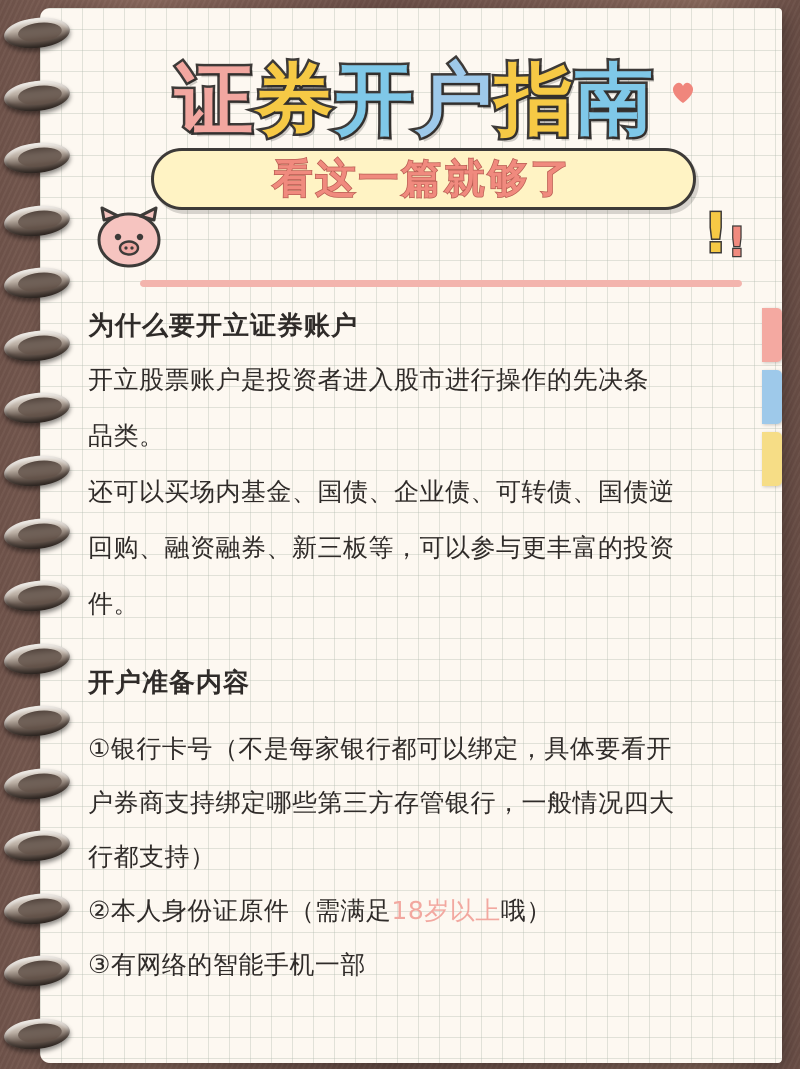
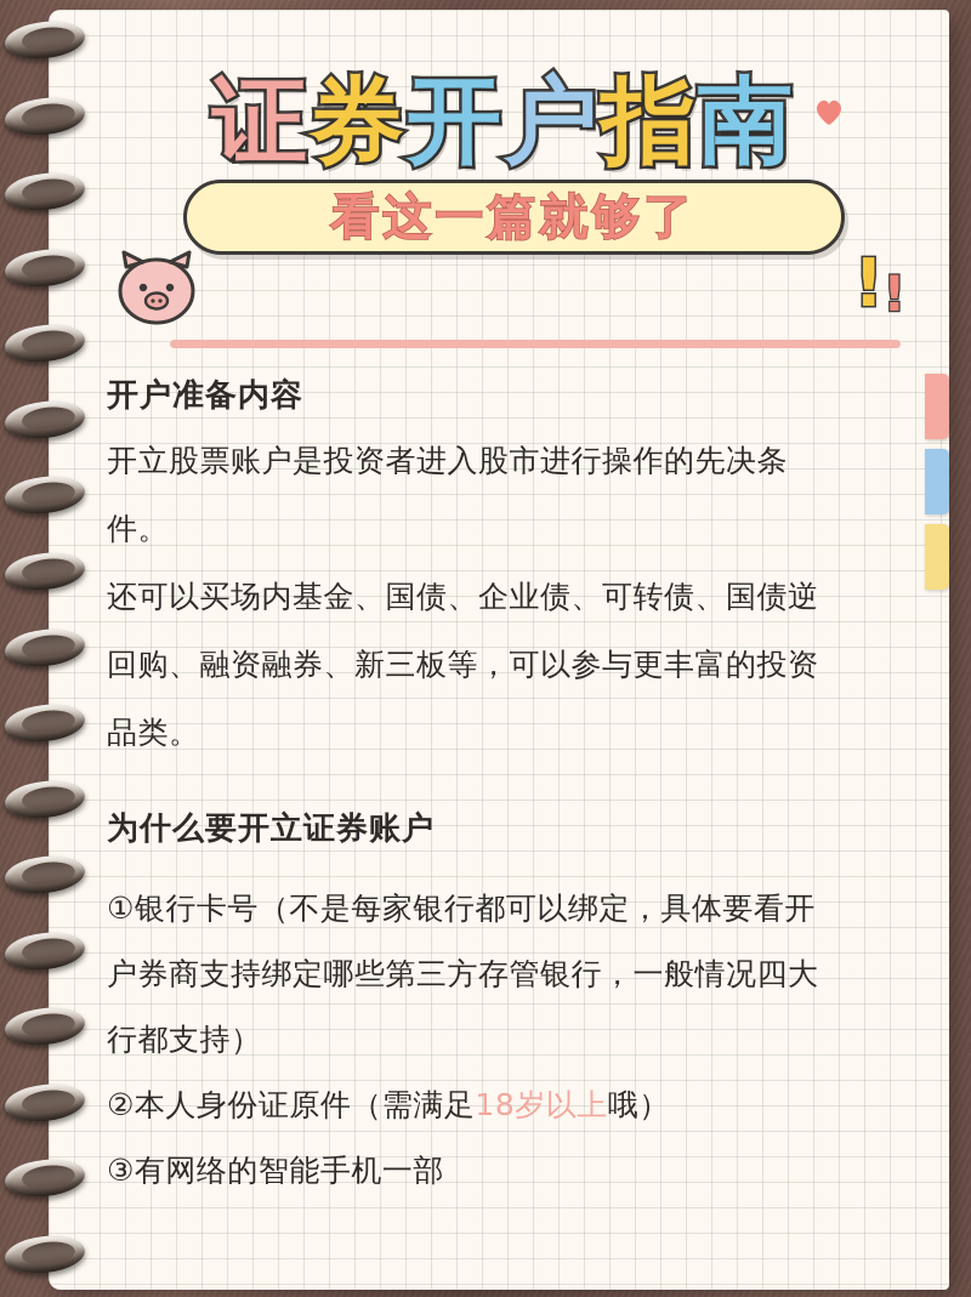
  证券开户指南
  看这一篇就够了
  !
  !
- 为什么要开立证券账户
+ 开户准备内容
  开立股票账户是投资者进入股市进行操作的先决条
- 品类。
+ 件。
  还可以买场内基金、国债、企业债、可转债、国债逆
  回购、融资融券、新三板等，可以参与更丰富的投资
- 件。
+ 品类。
- 开户准备内容
+ 为什么要开立证券账户
  ①银行卡号（不是每家银行都可以绑定，具体要看开
  户券商支持绑定哪些第三方存管银行，一般情况四大
  行都支持）
  ②本人身份证原件（需满足18岁以上哦）
  ③有网络的智能手机一部
